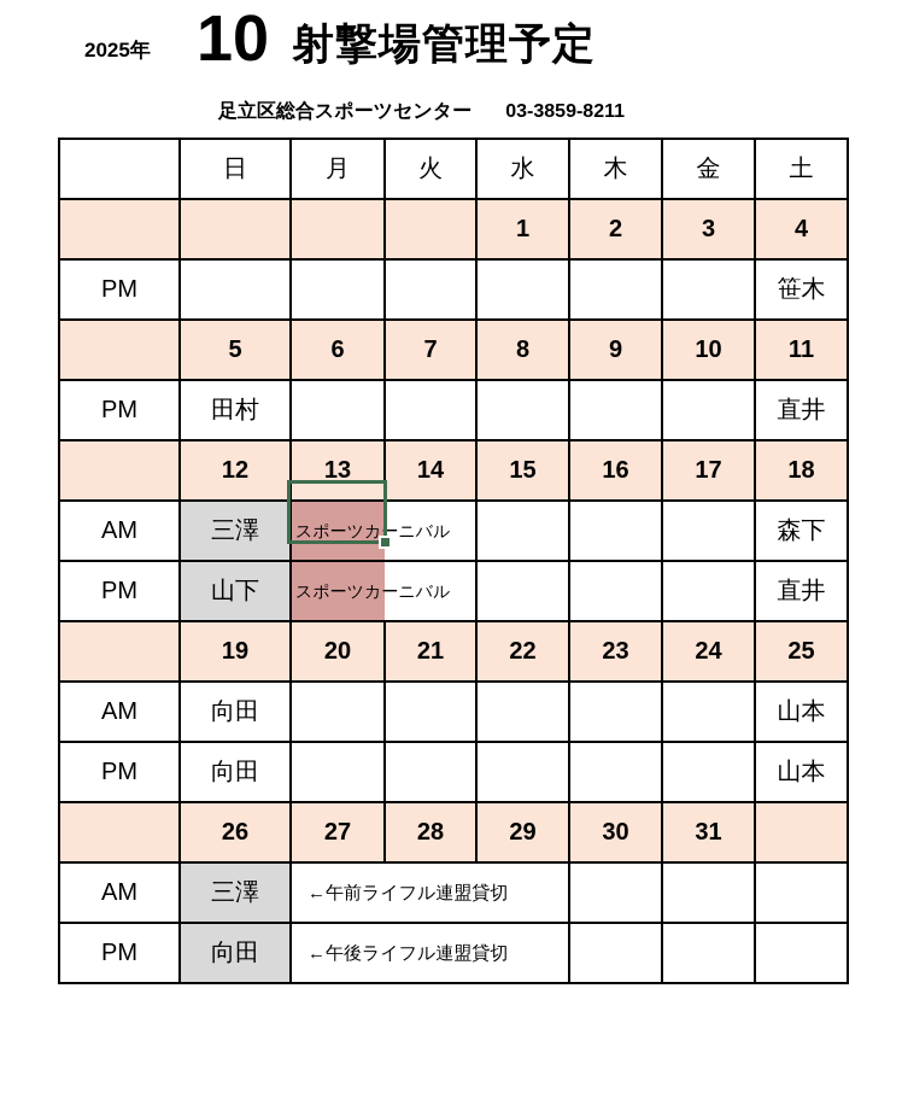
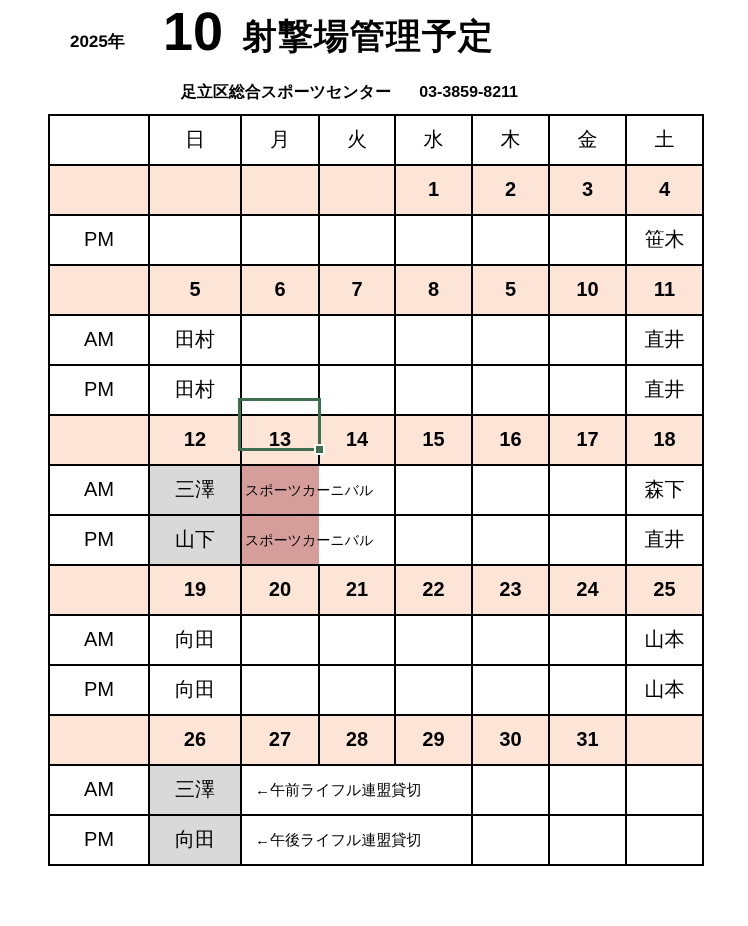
  2025年
  10
  射撃場管理予定
  足立区総合スポーツセンター
  03-3859-8211
  	日	月	火	水	木	金	土
  				1	2	3	4
  PM							笹木
- 	5	6	7	8	9	10	11
+ 	5	6	7	8	5	10	11
+ AM	田村						直井
  PM	田村						直井
  	12	13	14	15	16	17	18
  AM	三澤	スポーツカーニバル				森下
  PM	山下	スポーツカーニバル				直井
  	19	20	21	22	23	24	25
  AM	向田						山本
  PM	向田						山本
  	26	27	28	29	30	31
  AM	三澤	←午前ライフル連盟貸切
  PM	向田	←午後ライフル連盟貸切
